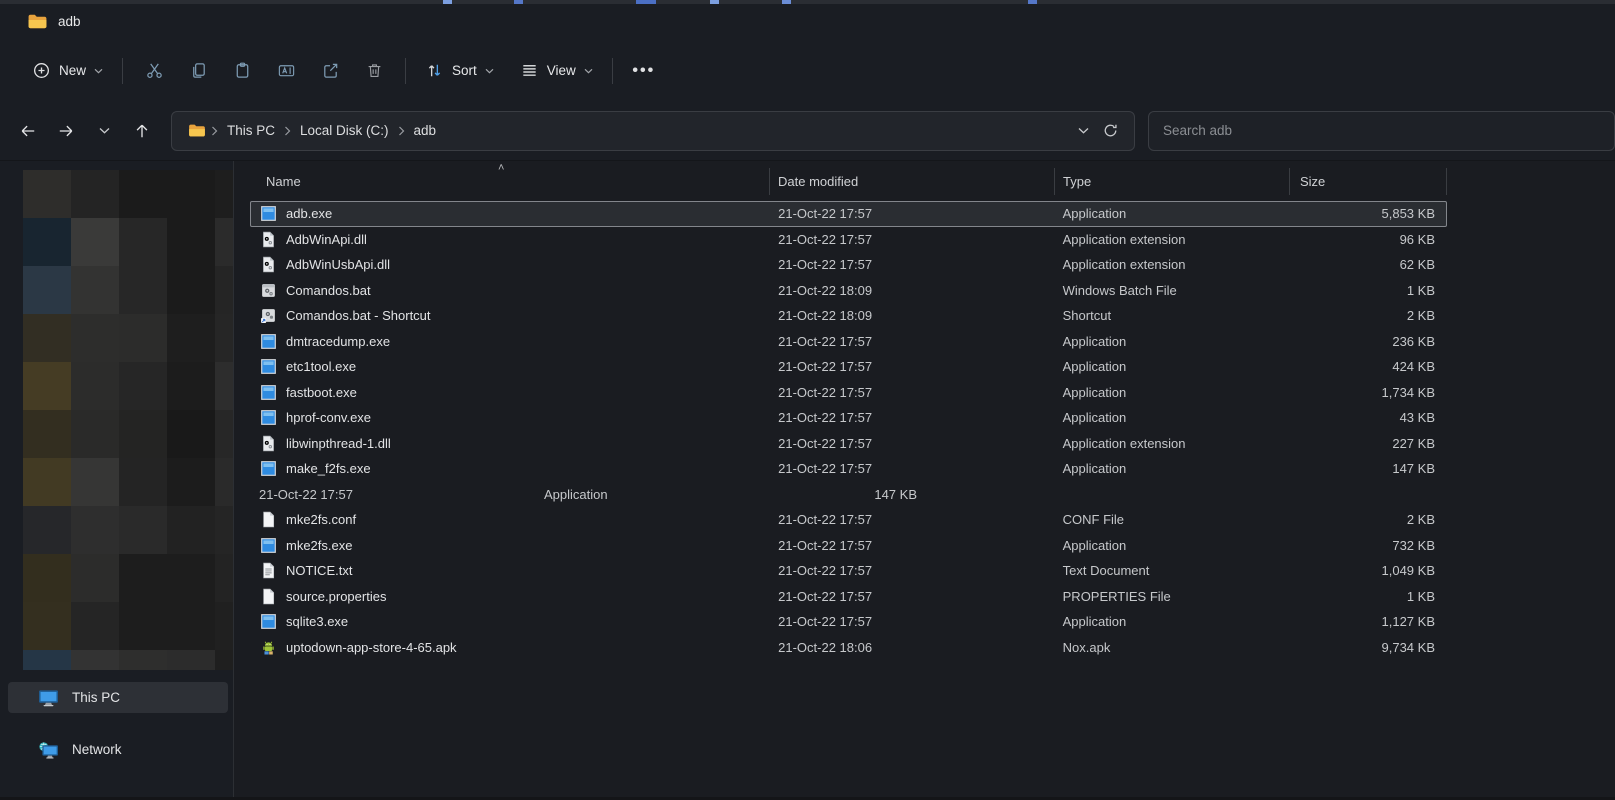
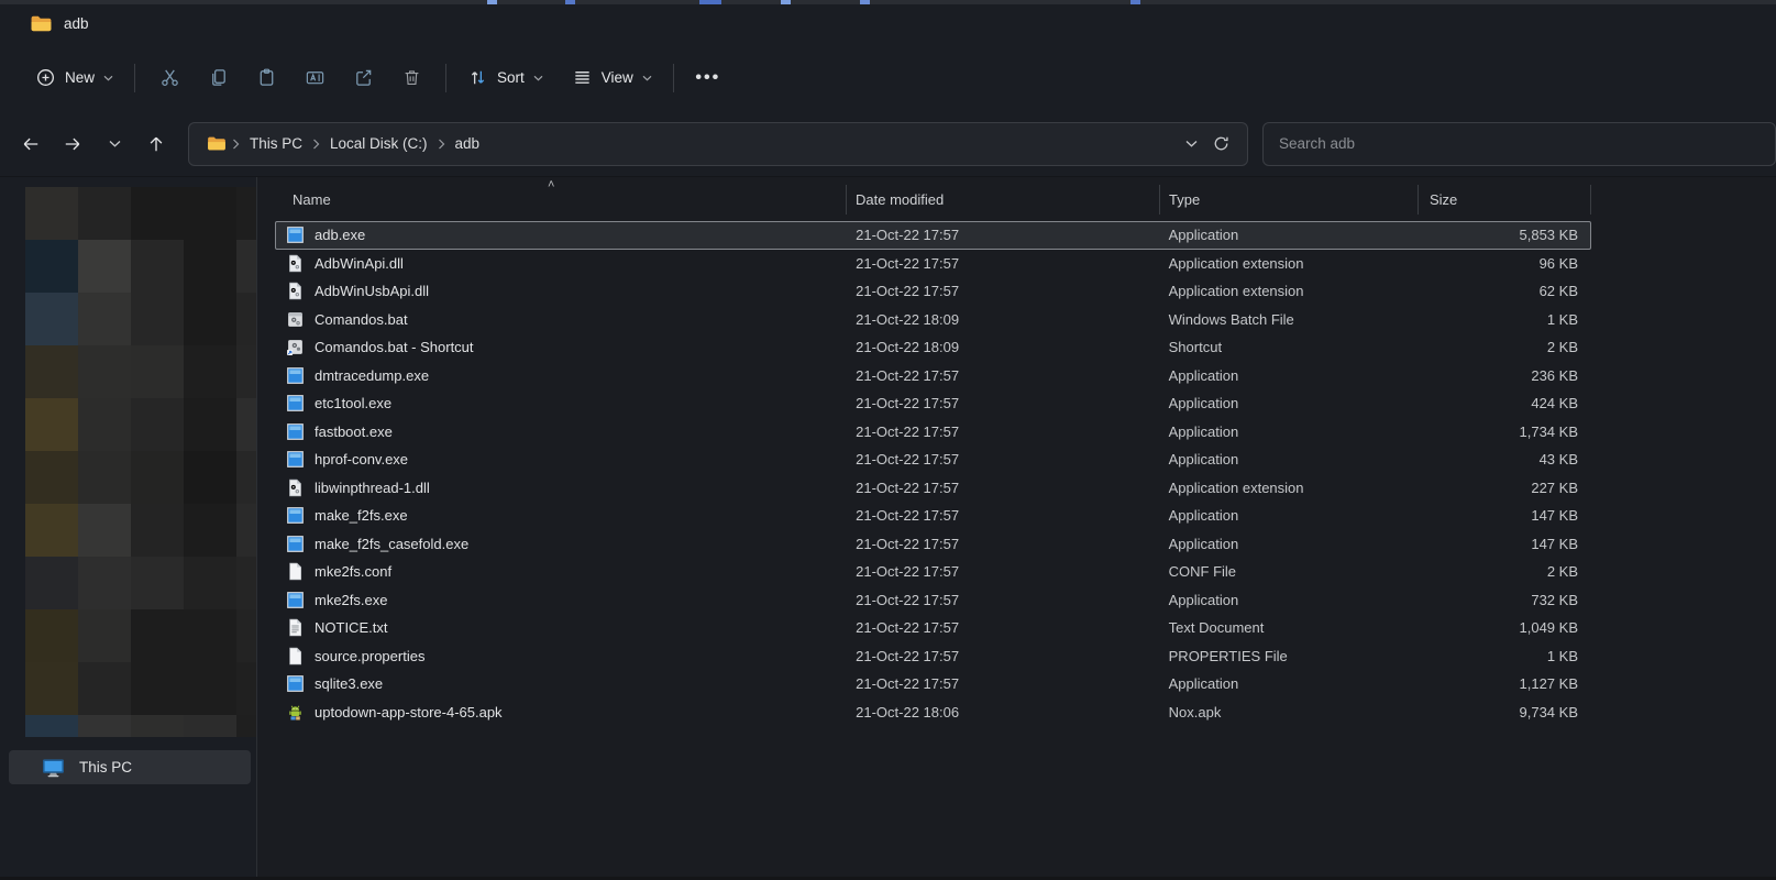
  adb
  New
  Sort
  View
  •••
  This PC
  Local Disk (C:)
  adb
  Search adb
  This PC
- Network
  ˄
  Name
  Date modified
  Type
  Size
  adb.exe
  21-Oct-22 17:57
  Application
  5,853 KB
  AdbWinApi.dll
  21-Oct-22 17:57
  Application extension
  96 KB
  AdbWinUsbApi.dll
  21-Oct-22 17:57
  Application extension
  62 KB
  Comandos.bat
  21-Oct-22 18:09
  Windows Batch File
  1 KB
  Comandos.bat - Shortcut
  21-Oct-22 18:09
  Shortcut
  2 KB
  dmtracedump.exe
  21-Oct-22 17:57
  Application
  236 KB
  etc1tool.exe
  21-Oct-22 17:57
  Application
  424 KB
  fastboot.exe
  21-Oct-22 17:57
  Application
  1,734 KB
  hprof-conv.exe
  21-Oct-22 17:57
  Application
  43 KB
  libwinpthread-1.dll
  21-Oct-22 17:57
  Application extension
  227 KB
  make_f2fs.exe
  21-Oct-22 17:57
  Application
  147 KB
+ make_f2fs_casefold.exe
  21-Oct-22 17:57
  Application
  147 KB
  mke2fs.conf
  21-Oct-22 17:57
  CONF File
  2 KB
  mke2fs.exe
  21-Oct-22 17:57
  Application
  732 KB
  NOTICE.txt
  21-Oct-22 17:57
  Text Document
  1,049 KB
  source.properties
  21-Oct-22 17:57
  PROPERTIES File
  1 KB
  sqlite3.exe
  21-Oct-22 17:57
  Application
  1,127 KB
  uptodown-app-store-4-65.apk
  21-Oct-22 18:06
  Nox.apk
  9,734 KB
